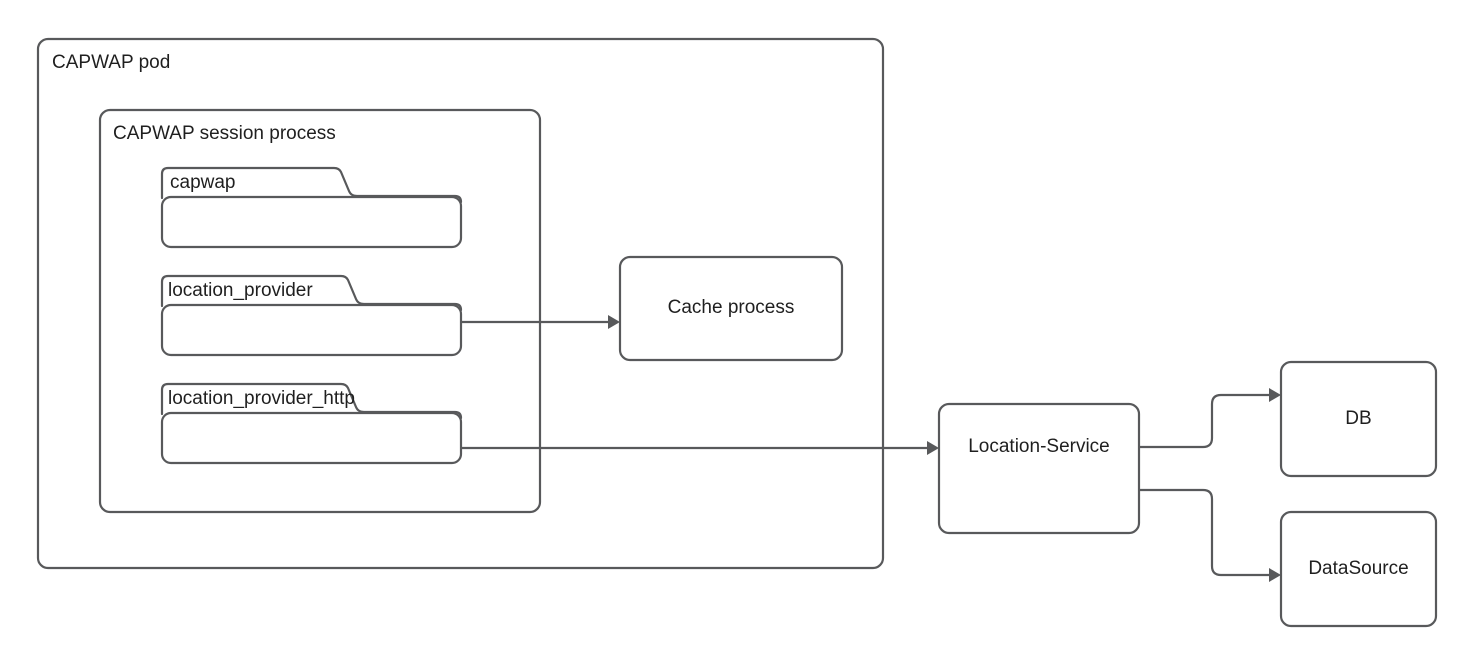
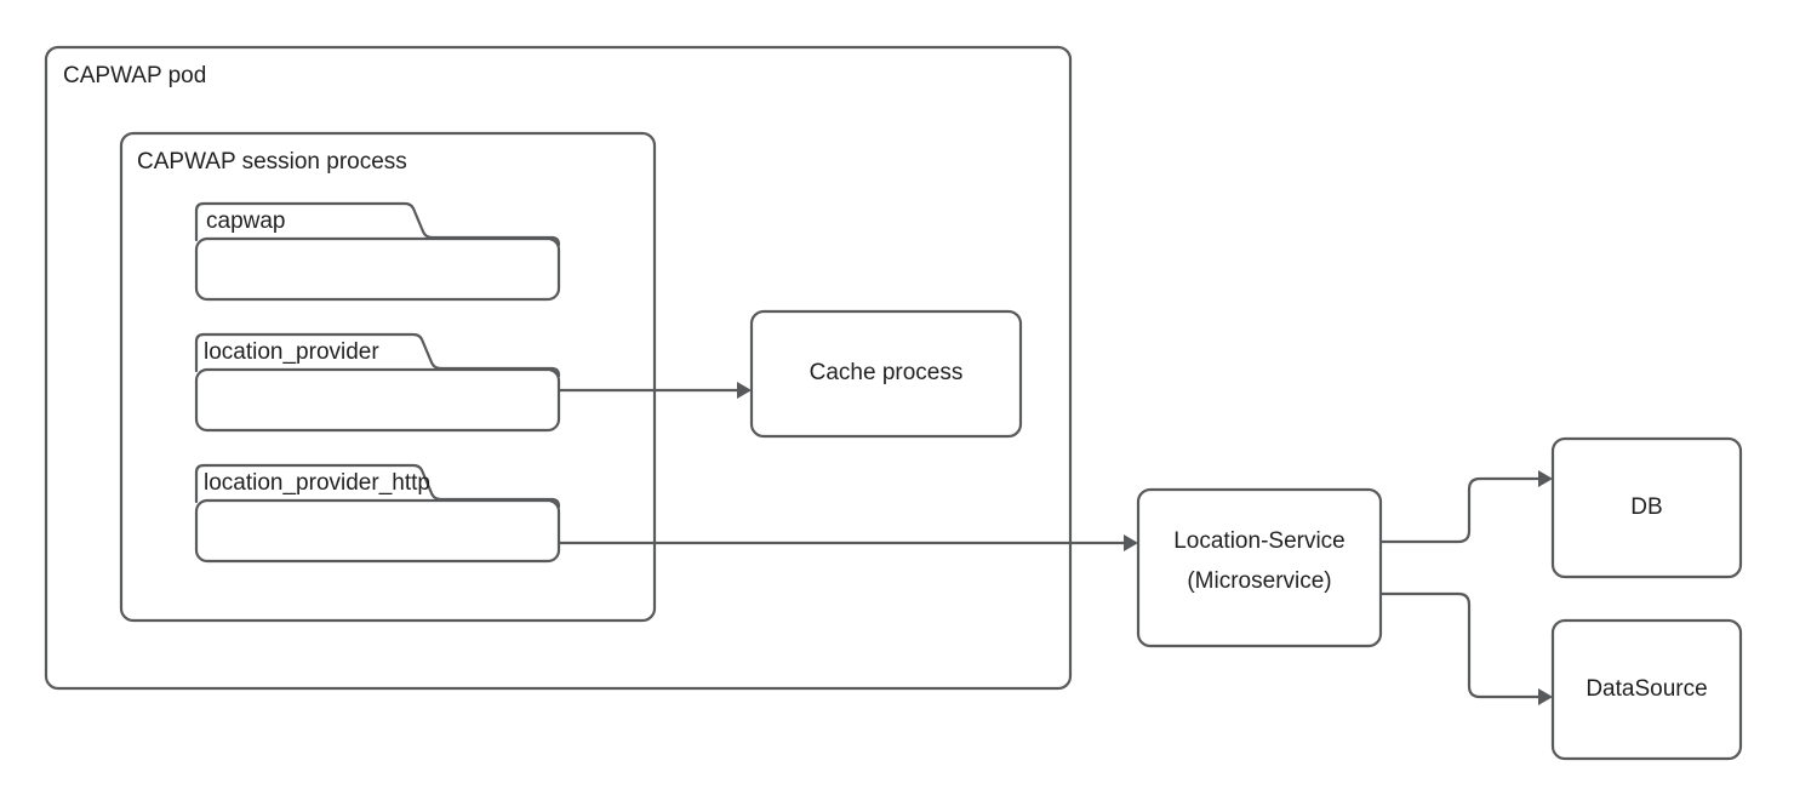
  CAPWAP pod
  CAPWAP session process
  capwap
  location_provider
  location_provider_http
  Cache process
  Location-Service
+ (Microservice)
  DB
  DataSource
